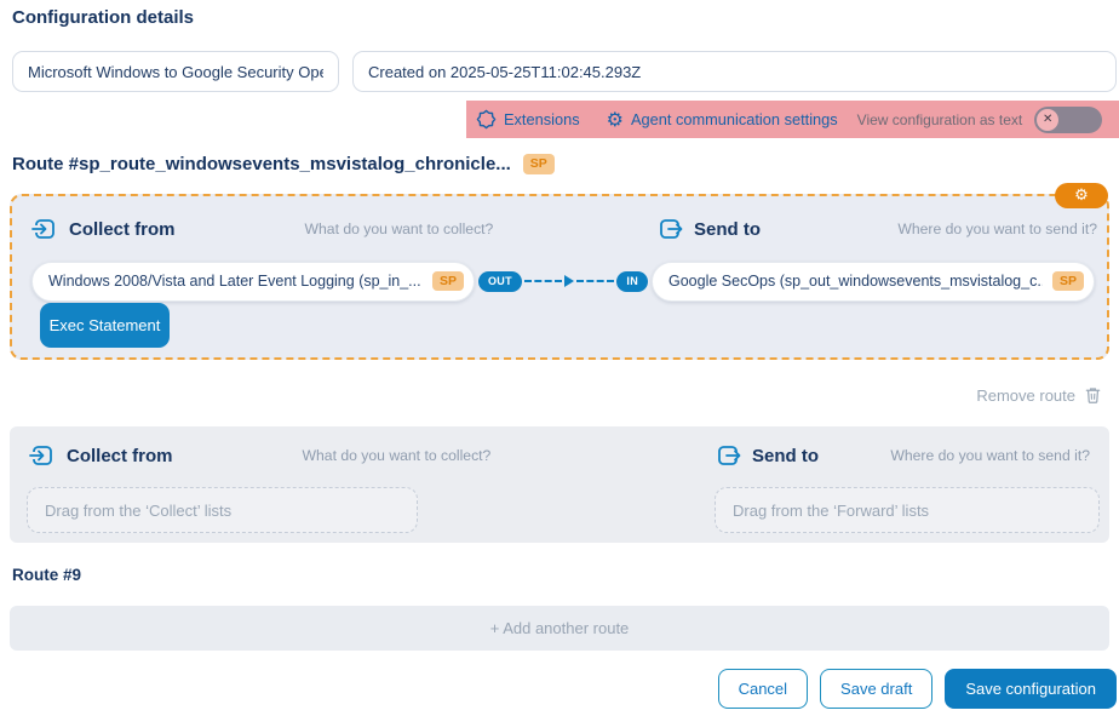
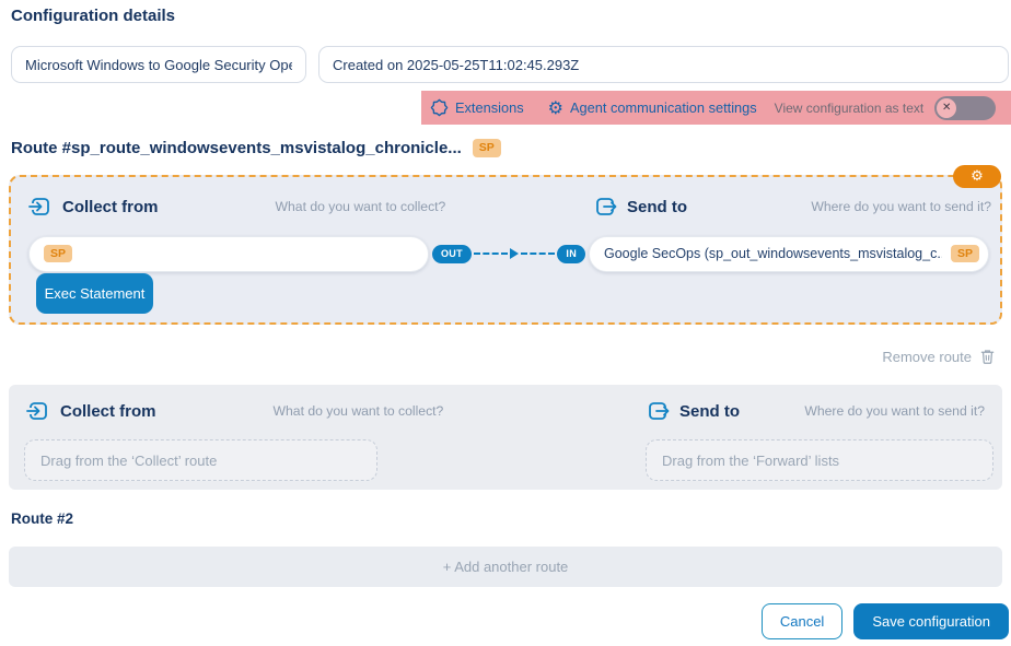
  Configuration details
  Microsoft Windows to Google Security Op
  Created on 2025-05-25T11:02:45.293Z
  Extensions
  ⚙
  Agent communication settings
  View configuration as text
  ✕
  Route #sp_route_windowsevents_msvistalog_chronicle...
  SP
  ⚙
  Collect from
  What do you want to collect?
  Send to
  Where do you want to send it?
- Windows 2008/Vista and Later Event Logging (sp_in_...
  SP
  OUT
  IN
  Google SecOps (sp_out_windowsevents_msvistalog_c.
  SP
  Exec Statement
  Remove route
  Collect from
  What do you want to collect?
  Send to
  Where do you want to send it?
- Drag from the ‘Collect’ lists
+ Drag from the ‘Collect’ route
  Drag from the ‘Forward’ lists
- Route #9
+ Route #2
  + Add another route
  Cancel
- Save draft
  Save configuration
